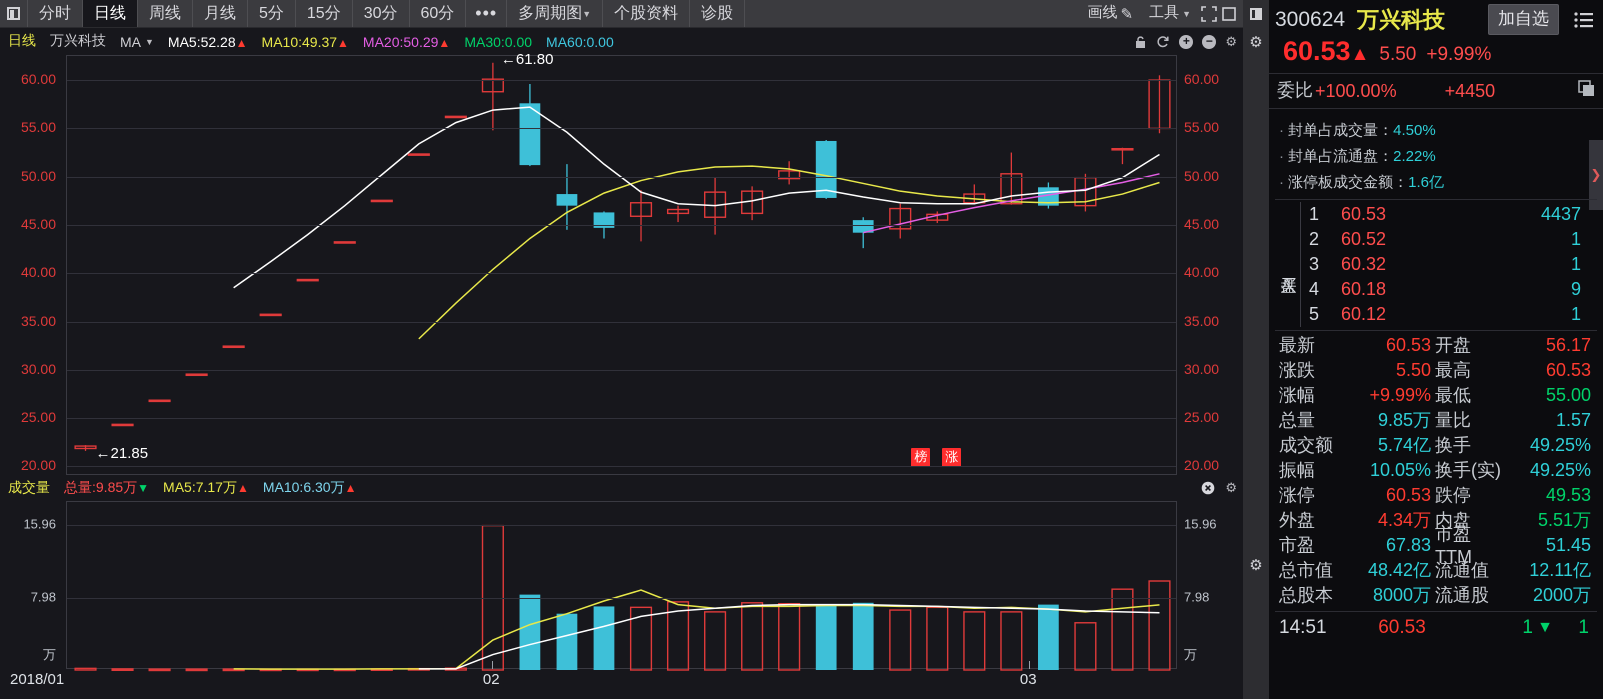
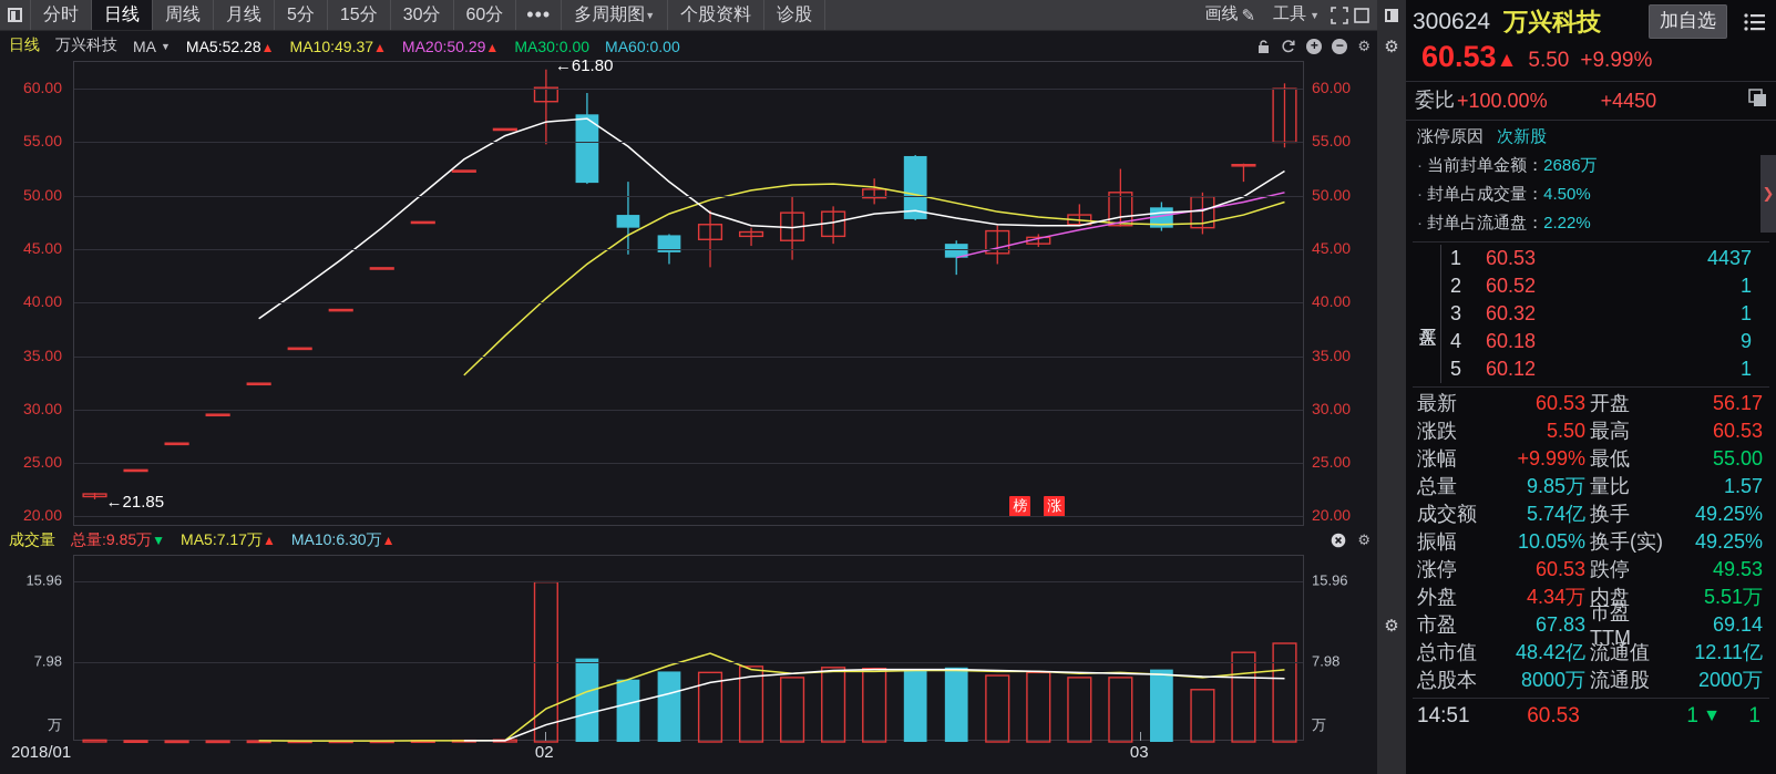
  分时
  日线
  周线
  月线
  5分
  15分
  30分
  60分
  •••
  多周期图
  ▼
  个股资料
  诊股
  画线
  ✎
  工具
  ▼
  日线
  万兴科技
  MA
  ▼
  MA5:52.28▲
  MA10:49.37▲
  MA20:50.29▲
  MA30:0.00
  MA60:0.00
  +
  −
  ⚙
  60.00
  55.00
  50.00
  45.00
  40.00
  35.00
  30.00
  25.00
  20.00
  60.00
  55.00
  50.00
  45.00
  40.00
  35.00
  30.00
  25.00
  20.00
  ←61.80
  ←21.85
  榜
  涨
  成交量
  总量:9.85万▼
  MA5:7.17万▲
  MA10:6.30万▲
  ⚙
  15.96
  7.98
  万
  15.96
  7.98
  万
  2018/01
  02
  03
  ⚙
  ⚙
  300624
  万兴科技
  加自选
  60.53▲
  5.50
  +9.99%
  委比
  +100.00%
  +4450
+ 涨停原因 次新股
+ 当前封单金额：2686万
  封单占成交量：4.50%
  封单占流通盘：2.22%
- 涨停板成交金额：1.6亿
  ❯
  1
  60.53
  4437
  2
  60.52
  1
  3
  60.32
  1
  4
  60.18
  9
  5
  60.12
  1
  最新
  60.53
  开盘
  56.17
  涨跌
  5.50
  最高
  60.53
  涨幅
  +9.99%
  最低
  55.00
  总量
  9.85万
  量比
  1.57
  成交额
  5.74亿
  换手
  49.25%
  振幅
  10.05%
  换手(实)
  49.25%
  涨停
  60.53
  跌停
  49.53
  外盘
  4.34万
  内盘
  5.51万
  市盈
  67.83
  市盈TTM
- 51.45
+ 69.14
  总市值
  48.42亿
  流通值
  12.11亿
  总股本
  8000万
  流通股
  2000万
  14:51
  60.53
  1
  ▼
  1
